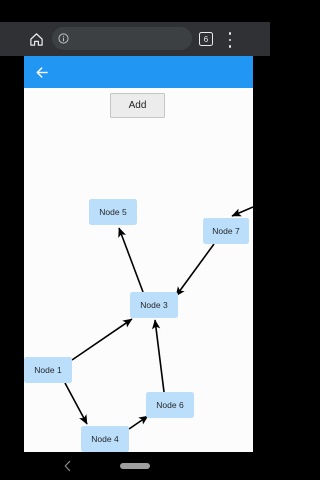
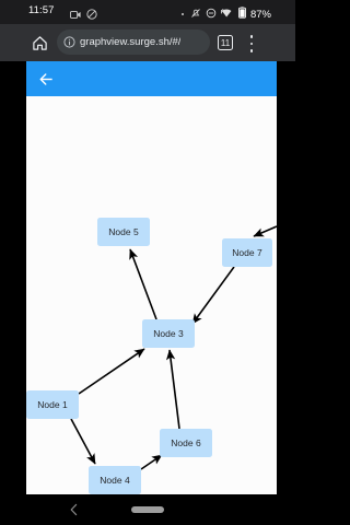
+ 11:57
+ 87%
+ graphview.surge.sh/#/
- 6
+ 11
- Add
  Node 5
  Node 7
  Node 3
  Node 1
  Node 6
  Node 4
